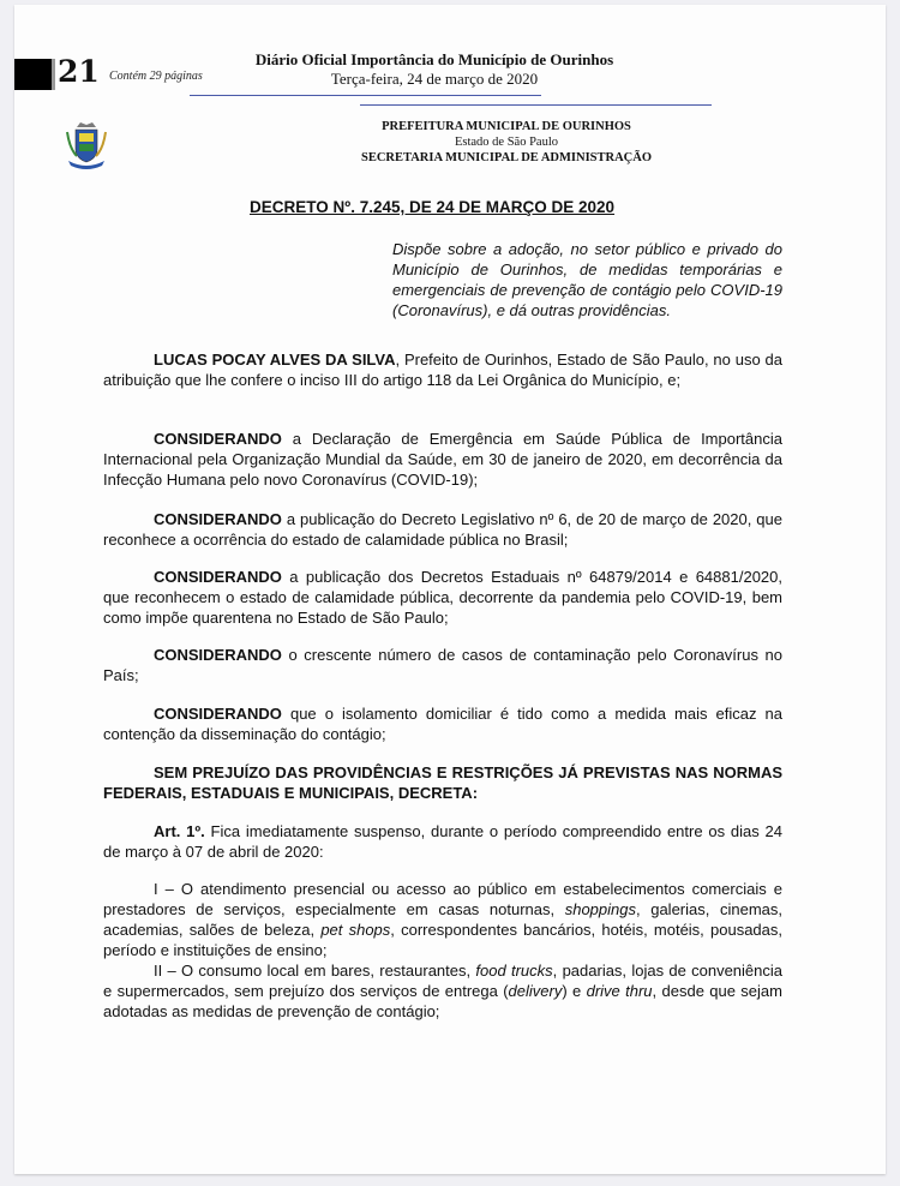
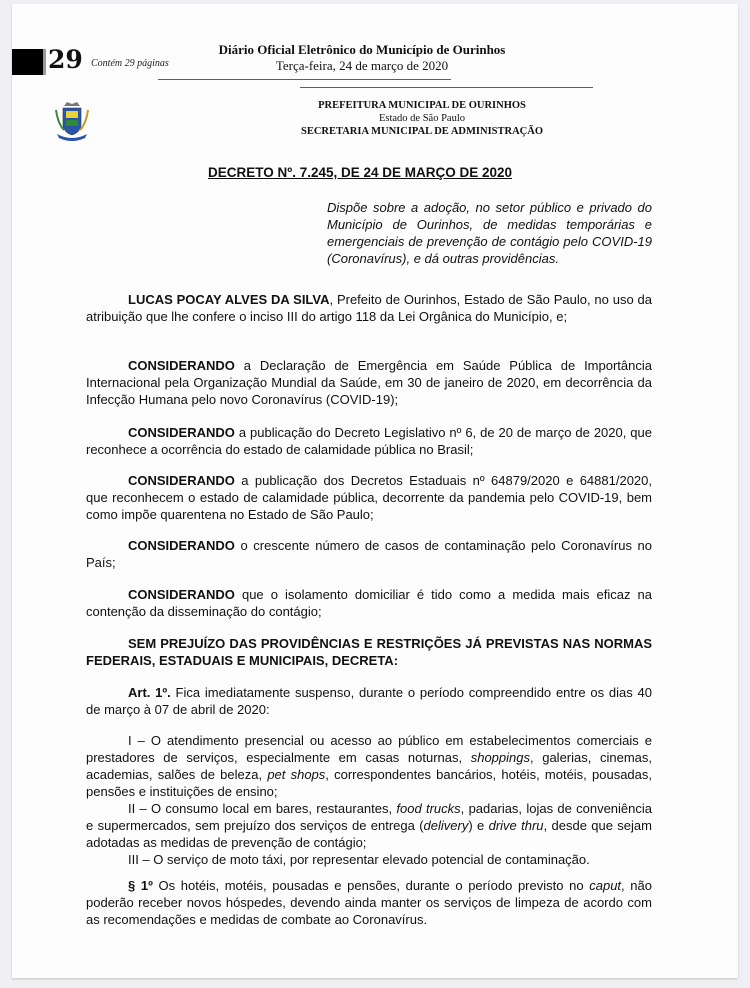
- 21
+ 29
  Contém 29 páginas
- Diário Oficial Importância do Município de Ourinhos
+ Diário Oficial Eletrônico do Município de Ourinhos
  Terça-feira, 24 de março de 2020
  PREFEITURA MUNICIPAL DE OURINHOS
  Estado de São Paulo
  SECRETARIA MUNICIPAL DE ADMINISTRAÇÃO
  DECRETO Nº. 7.245, DE 24 DE MARÇO DE 2020
  Dispõe sobre a adoção, no setor público e privado do Município de Ourinhos, de medidas temporárias e emergenciais de prevenção de contágio pelo COVID-19 (Coronavírus), e dá outras providências.
  LUCAS POCAY ALVES DA SILVA, Prefeito de Ourinhos, Estado de São Paulo, no uso da atribuição que lhe confere o inciso III do artigo 118 da Lei Orgânica do Município, e;
  CONSIDERANDO a Declaração de Emergência em Saúde Pública de Importância Internacional pela Organização Mundial da Saúde, em 30 de janeiro de 2020, em decorrência da Infecção Humana pelo novo Coronavírus (COVID-19);
  CONSIDERANDO a publicação do Decreto Legislativo nº 6, de 20 de março de 2020, que reconhece a ocorrência do estado de calamidade pública no Brasil;
- CONSIDERANDO a publicação dos Decretos Estaduais nº 64879/2014 e 64881/2020, que reconhecem o estado de calamidade pública, decorrente da pandemia pelo COVID-19, bem como impõe quarentena no Estado de São Paulo;
+ CONSIDERANDO a publicação dos Decretos Estaduais nº 64879/2020 e 64881/2020, que reconhecem o estado de calamidade pública, decorrente da pandemia pelo COVID-19, bem como impõe quarentena no Estado de São Paulo;
  CONSIDERANDO o crescente número de casos de contaminação pelo Coronavírus no País;
  CONSIDERANDO que o isolamento domiciliar é tido como a medida mais eficaz na contenção da disseminação do contágio;
  SEM PREJUÍZO DAS PROVIDÊNCIAS E RESTRIÇÕES JÁ PREVISTAS NAS NORMAS FEDERAIS, ESTADUAIS E MUNICIPAIS, DECRETA:
- Art. 1º. Fica imediatamente suspenso, durante o período compreendido entre os dias 24 de março à 07 de abril de 2020:
+ Art. 1º. Fica imediatamente suspenso, durante o período compreendido entre os dias 40 de março à 07 de abril de 2020:
- I – O atendimento presencial ou acesso ao público em estabelecimentos comerciais e prestadores de serviços, especialmente em casas noturnas, shoppings, galerias, cinemas, academias, salões de beleza, pet shops, correspondentes bancários, hotéis, motéis, pousadas, período e instituições de ensino;
+ I – O atendimento presencial ou acesso ao público em estabelecimentos comerciais e prestadores de serviços, especialmente em casas noturnas, shoppings, galerias, cinemas, academias, salões de beleza, pet shops, correspondentes bancários, hotéis, motéis, pousadas, pensões e instituições de ensino;
  II – O consumo local em bares, restaurantes, food trucks, padarias, lojas de conveniência e supermercados, sem prejuízo dos serviços de entrega (delivery) e drive thru, desde que sejam adotadas as medidas de prevenção de contágio;
+ III – O serviço de moto táxi, por representar elevado potencial de contaminação.
+ § 1º Os hotéis, motéis, pousadas e pensões, durante o período previsto no caput, não poderão receber novos hóspedes, devendo ainda manter os serviços de limpeza de acordo com as recomendações e medidas de combate ao Coronavírus.
